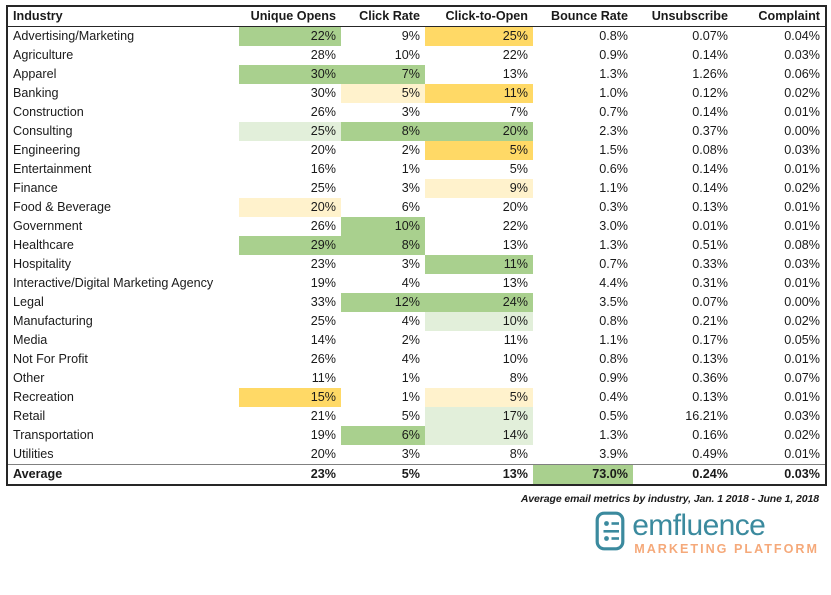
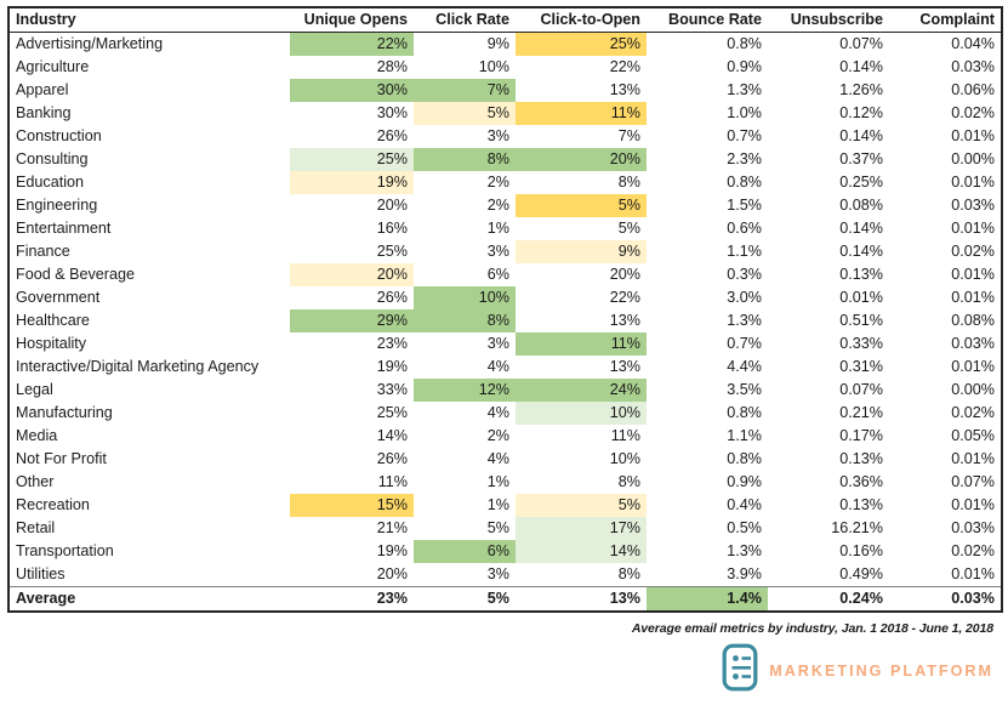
  Industry	Unique Opens	Click Rate	Click-to-Open	Bounce Rate	Unsubscribe	Complaint
  Advertising/Marketing	22%	9%	25%	0.8%	0.07%	0.04%
  Agriculture	28%	10%	22%	0.9%	0.14%	0.03%
  Apparel	30%	7%	13%	1.3%	1.26%	0.06%
  Banking	30%	5%	11%	1.0%	0.12%	0.02%
  Construction	26%	3%	7%	0.7%	0.14%	0.01%
  Consulting	25%	8%	20%	2.3%	0.37%	0.00%
+ Education	19%	2%	8%	0.8%	0.25%	0.01%
  Engineering	20%	2%	5%	1.5%	0.08%	0.03%
  Entertainment	16%	1%	5%	0.6%	0.14%	0.01%
  Finance	25%	3%	9%	1.1%	0.14%	0.02%
  Food & Beverage	20%	6%	20%	0.3%	0.13%	0.01%
  Government	26%	10%	22%	3.0%	0.01%	0.01%
  Healthcare	29%	8%	13%	1.3%	0.51%	0.08%
  Hospitality	23%	3%	11%	0.7%	0.33%	0.03%
  Interactive/Digital Marketing Agency	19%	4%	13%	4.4%	0.31%	0.01%
  Legal	33%	12%	24%	3.5%	0.07%	0.00%
  Manufacturing	25%	4%	10%	0.8%	0.21%	0.02%
  Media	14%	2%	11%	1.1%	0.17%	0.05%
  Not For Profit	26%	4%	10%	0.8%	0.13%	0.01%
  Other	11%	1%	8%	0.9%	0.36%	0.07%
  Recreation	15%	1%	5%	0.4%	0.13%	0.01%
  Retail	21%	5%	17%	0.5%	16.21%	0.03%
  Transportation	19%	6%	14%	1.3%	0.16%	0.02%
  Utilities	20%	3%	8%	3.9%	0.49%	0.01%
- Average	23%	5%	13%	73.0%	0.24%	0.03%
+ Average	23%	5%	13%	1.4%	0.24%	0.03%
  Average email metrics by industry, Jan. 1 2018 - June 1, 2018
- emfluence
  MARKETING PLATFORM
